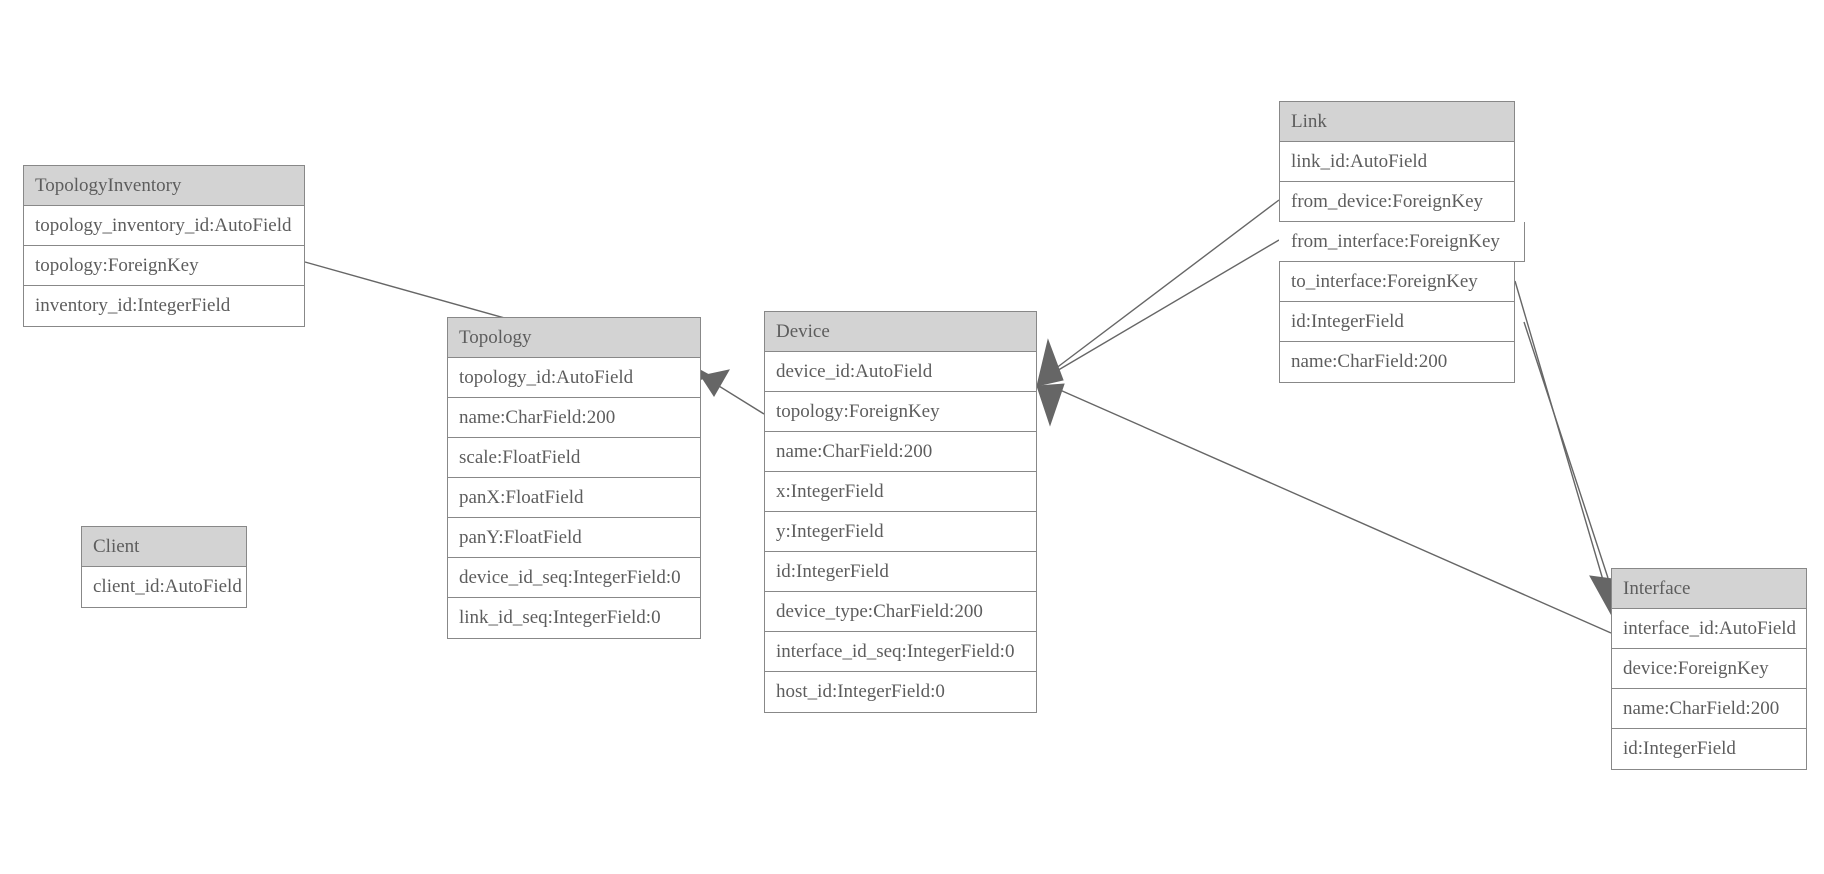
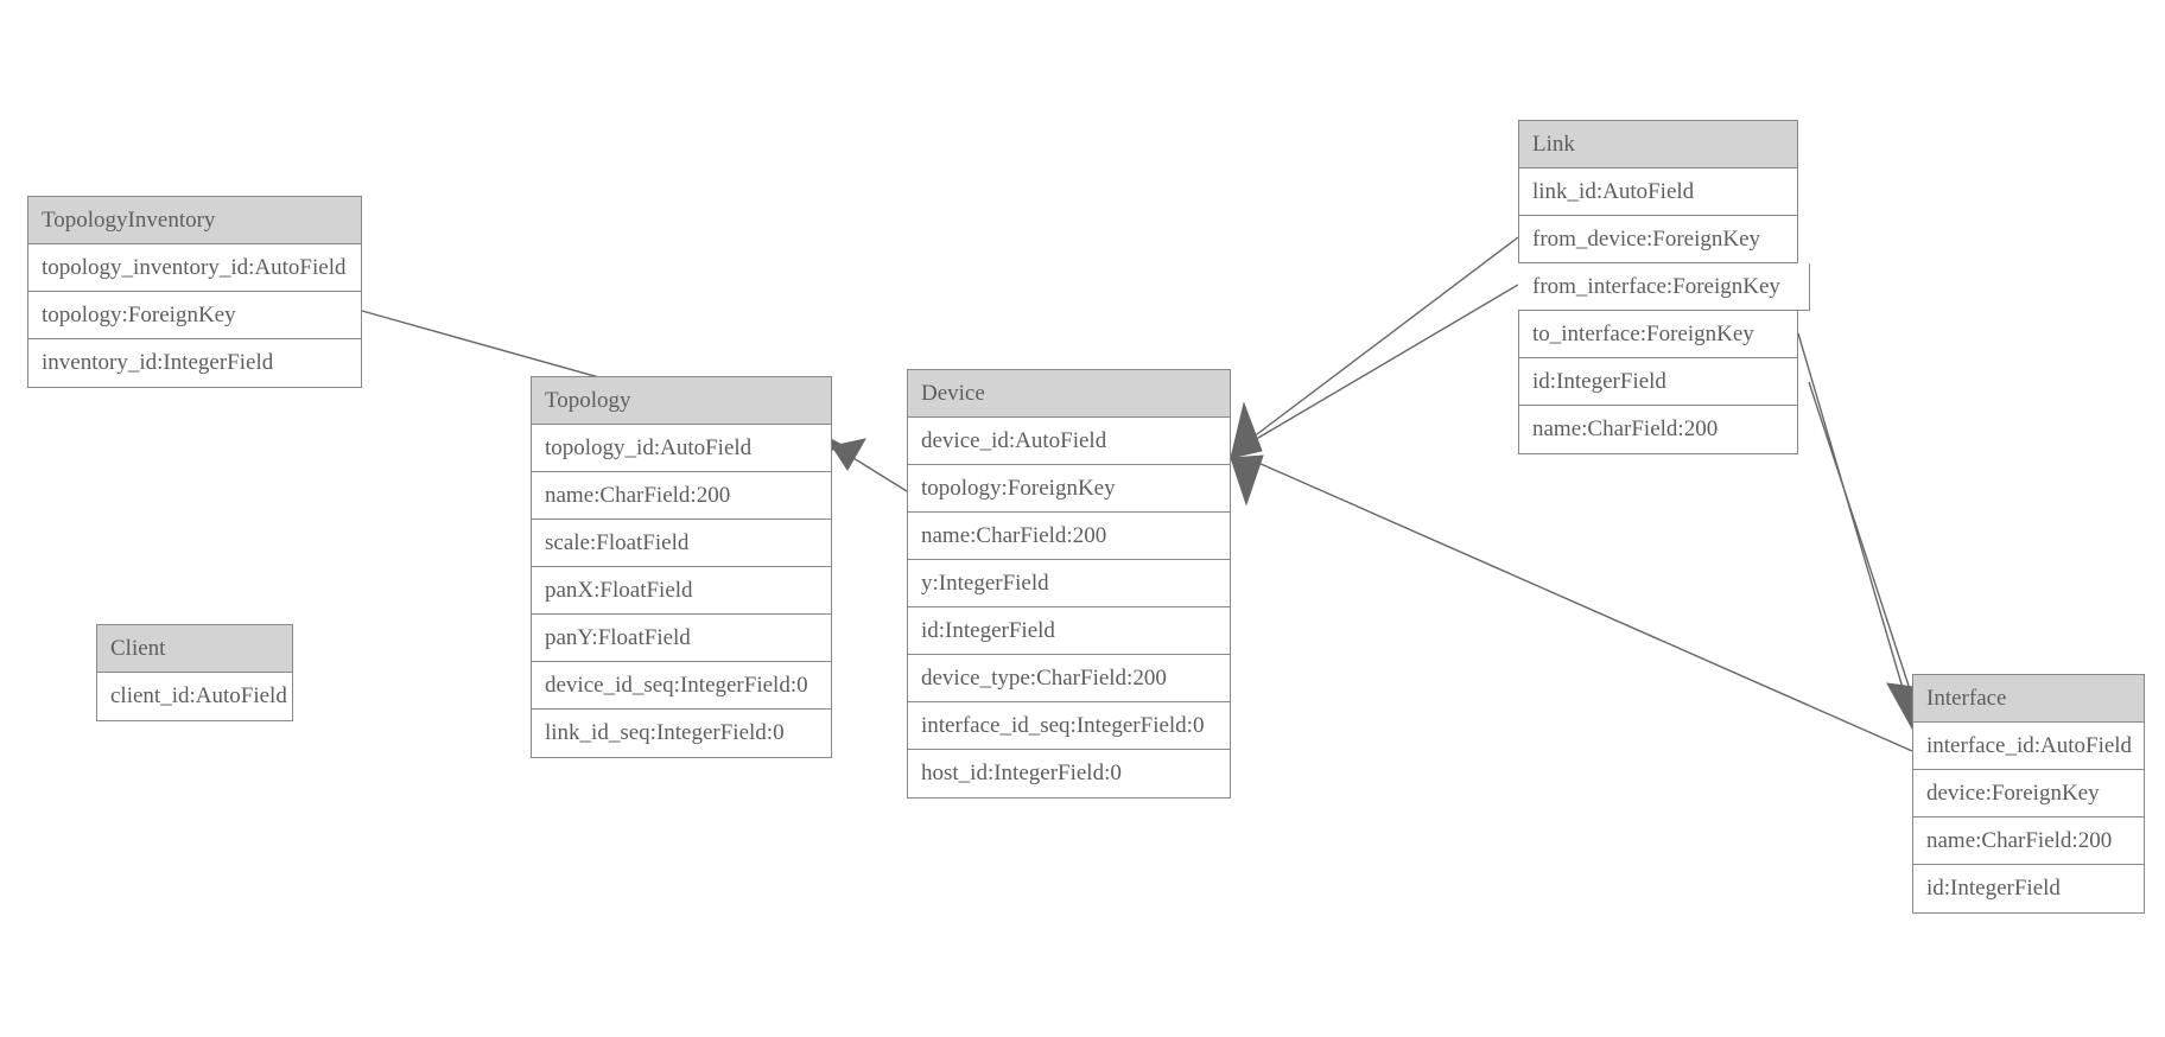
  TopologyInventory
  topology_inventory_id:AutoField
  topology:ForeignKey
  inventory_id:IntegerField
  Client
  client_id:AutoField
  Topology
  topology_id:AutoField
  name:CharField:200
  scale:FloatField
  panX:FloatField
  panY:FloatField
  device_id_seq:IntegerField:0
  link_id_seq:IntegerField:0
  Device
  device_id:AutoField
  topology:ForeignKey
  name:CharField:200
- x:IntegerField
  y:IntegerField
  id:IntegerField
  device_type:CharField:200
  interface_id_seq:IntegerField:0
  host_id:IntegerField:0
  Link
  link_id:AutoField
  from_device:ForeignKey
  from_interface:ForeignKey
  to_interface:ForeignKey
  id:IntegerField
  name:CharField:200
  Interface
  interface_id:AutoField
  device:ForeignKey
  name:CharField:200
  id:IntegerField
